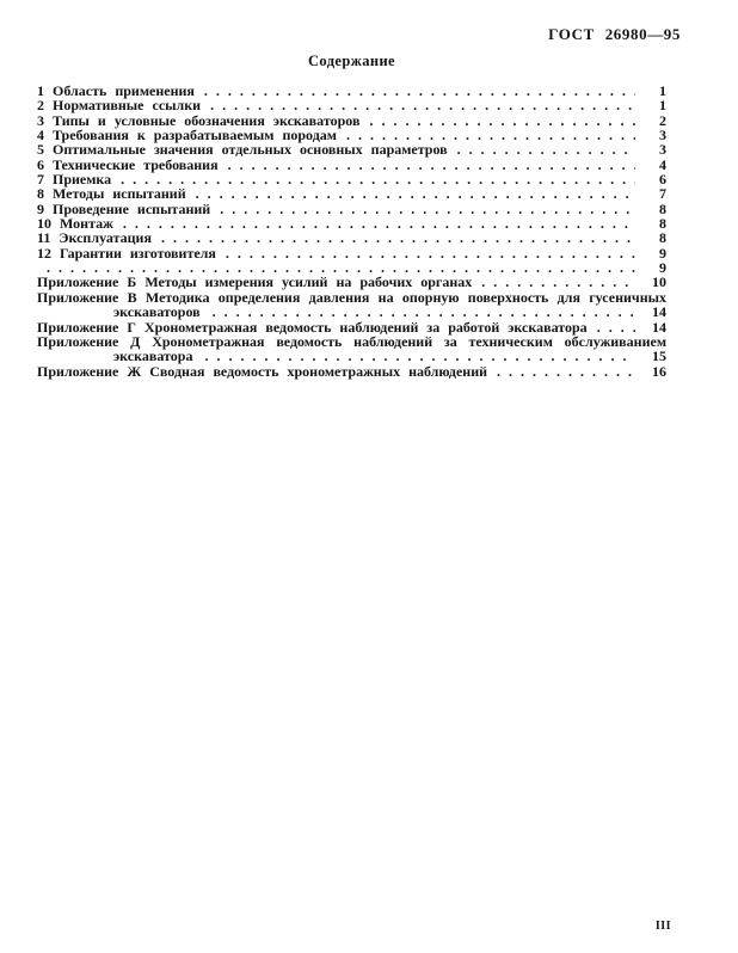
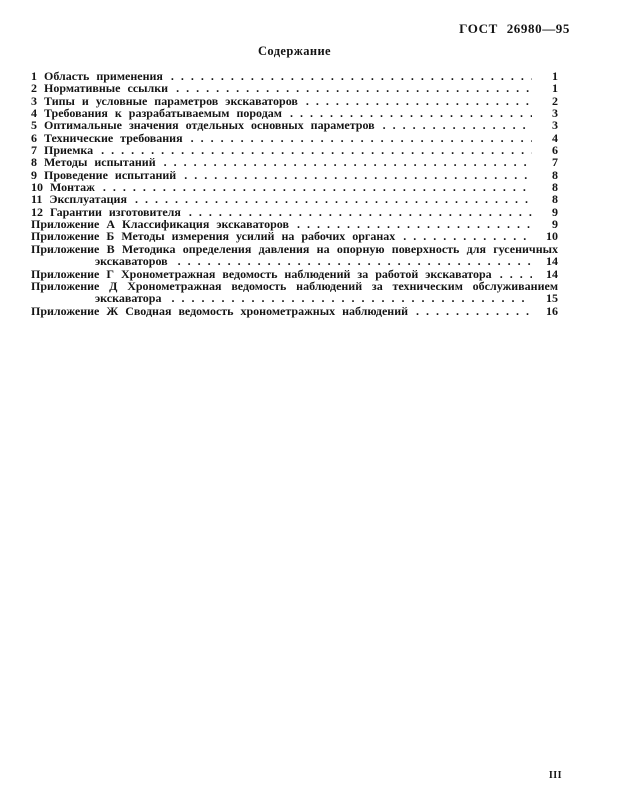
  ГОСТ 26980—95
  Содержание
  1 Область применения
  1
  2 Нормативные ссылки
  1
- 3 Типы и условные обозначения экскаваторов
+ 3 Типы и условные параметров экскаваторов
  2
  4 Требования к разрабатываемым породам
  3
  5 Оптимальные значения отдельных основных параметров
  3
  6 Технические требования
  4
  7 Приемка
  6
  8 Методы испытаний
  7
  9 Проведение испытаний
  8
  10 Монтаж
  8
  11 Эксплуатация
  8
  12 Гарантии изготовителя
  9
+ Приложение А Классификация экскаваторов
  9
  Приложение Б Методы измерения усилий на рабочих органах
  10
  Приложение В Методика определения давления на опорную поверхность для гусеничных
  экскаваторов
  14
  Приложение Г Хронометражная ведомость наблюдений за работой экскаватора
  14
  Приложение Д Хронометражная ведомость наблюдений за техническим обслуживанием
  экскаватора
  15
  Приложение Ж Сводная ведомость хронометражных наблюдений
  16
  III
